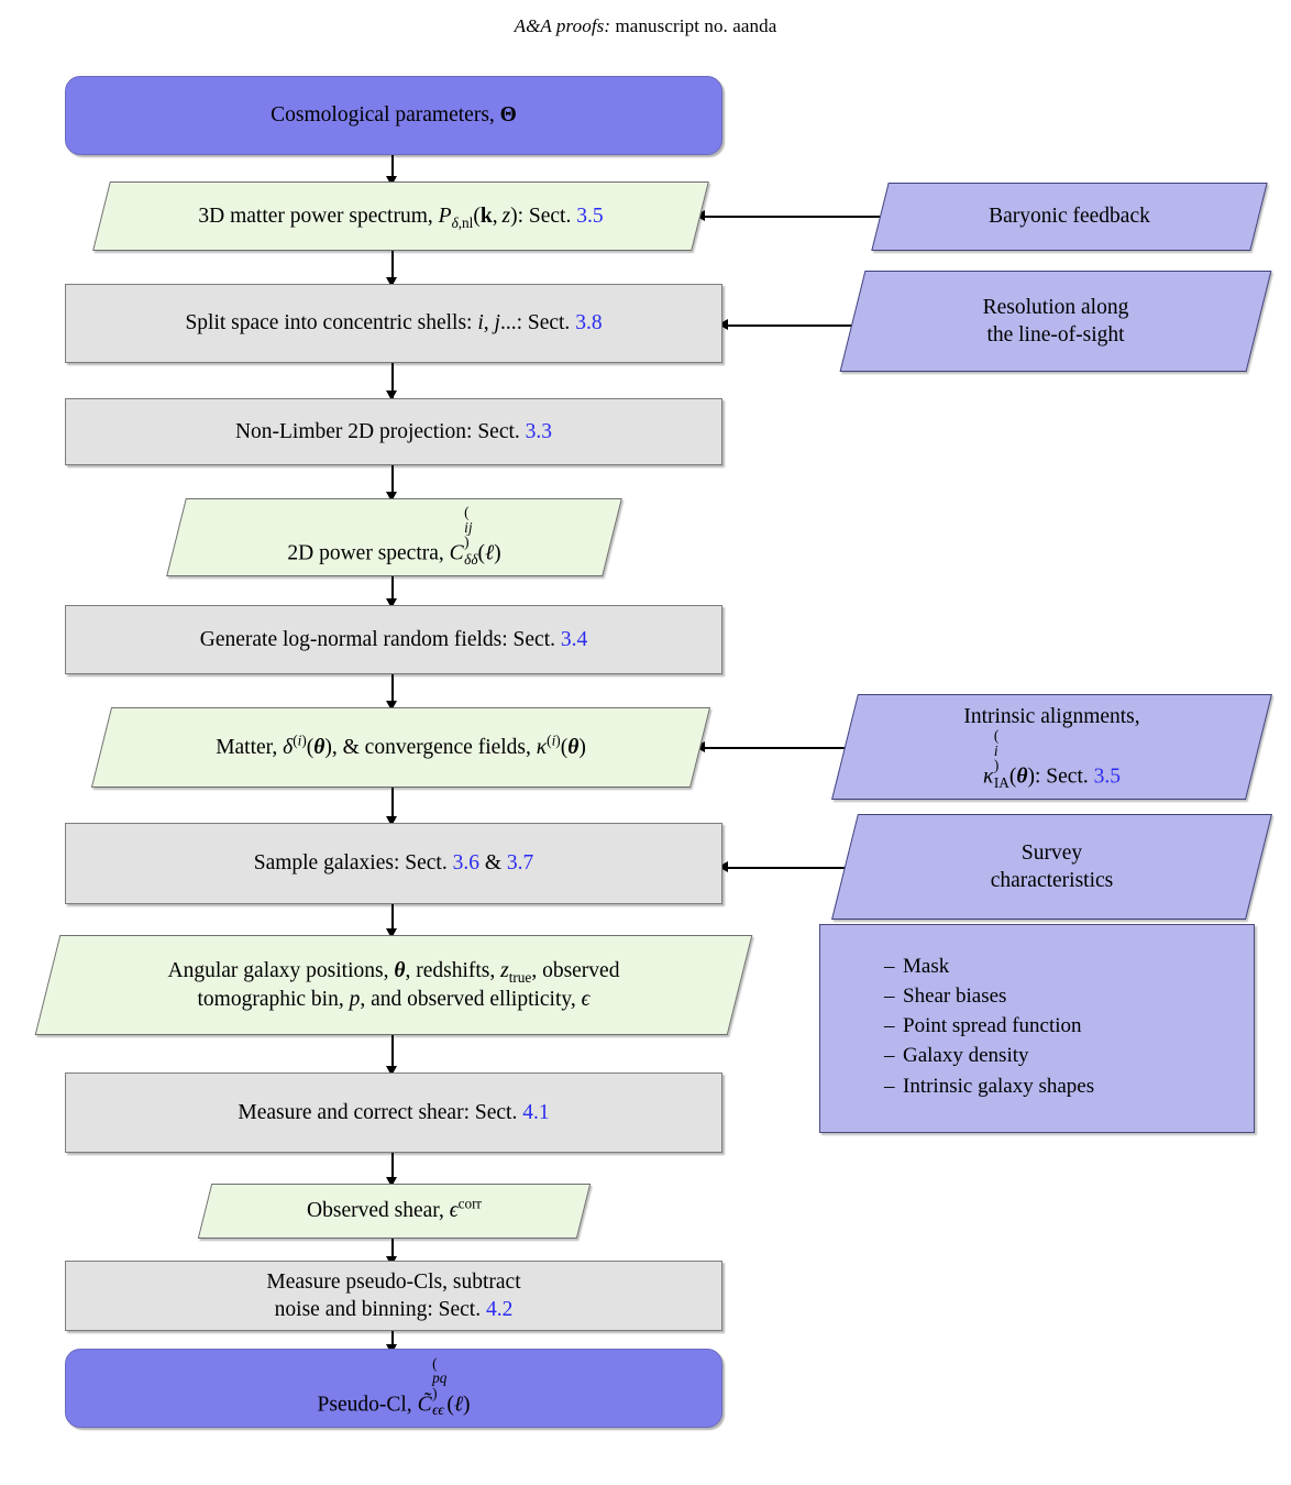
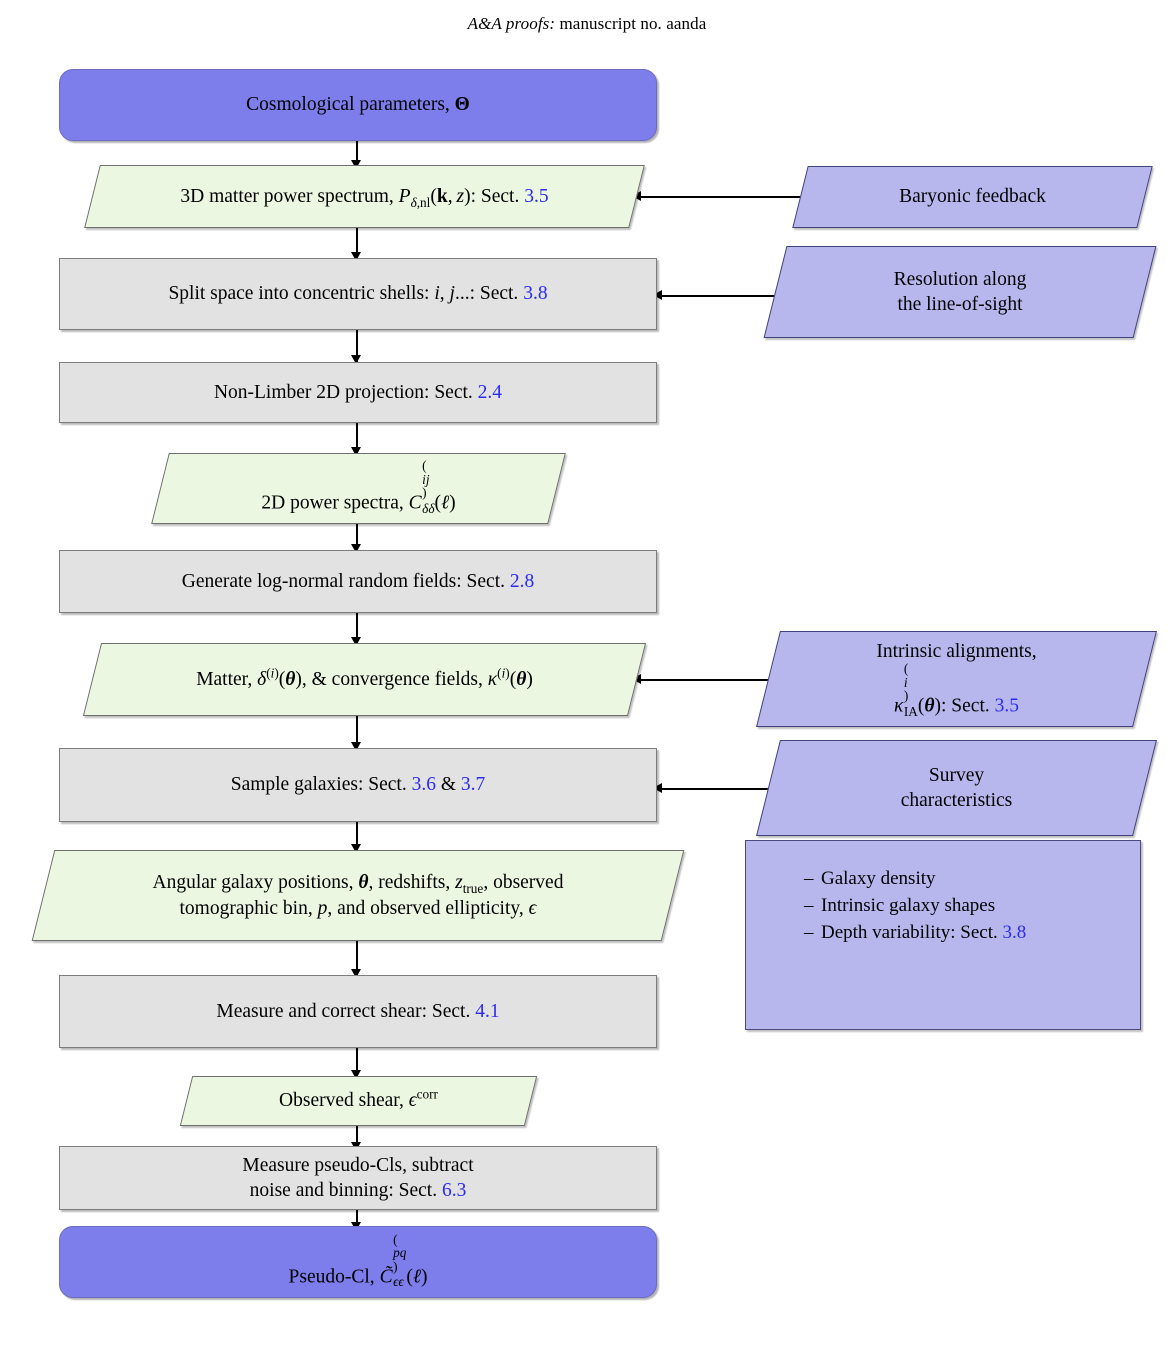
  A&A proofs: manuscript no. aanda
  Cosmological parameters, Θ
  3D matter power spectrum, Pδ,nl(k, z): Sect. 3.5
  Split space into concentric shells: i, j...: Sect. 3.8
- Non-Limber 2D projection: Sect. 3.3
+ Non-Limber 2D projection: Sect. 2.4
  2D power spectra, C
  (
  ij
  )
  δδ
  (ℓ)
- Generate log-normal random fields: Sect. 3.4
+ Generate log-normal random fields: Sect. 2.8
  Matter, δ(i)(θ), & convergence fields, κ(i)(θ)
  Sample galaxies: Sect. 3.6 & 3.7
  Angular galaxy positions, θ, redshifts, ztrue, observed
  tomographic bin, p, and observed ellipticity, ϵ
  Measure and correct shear: Sect. 4.1
  Observed shear, ϵcorr
  Measure pseudo-Cls, subtract
- noise and binning: Sect. 4.2
+ noise and binning: Sect. 6.3
  Pseudo-Cl, C̃
  (
  pq
  )
  ϵϵ
  (ℓ)
  Baryonic feedback
  Resolution along
  the line-of-sight
  Intrinsic alignments,
  κ
  (
  i
  )
  IA
  (θ): Sect. 3.5
  Survey
  characteristics
- – Mask
- – Shear biases
- – Point spread function
  – Galaxy density
  – Intrinsic galaxy shapes
+ – Depth variability: Sect. 3.8
